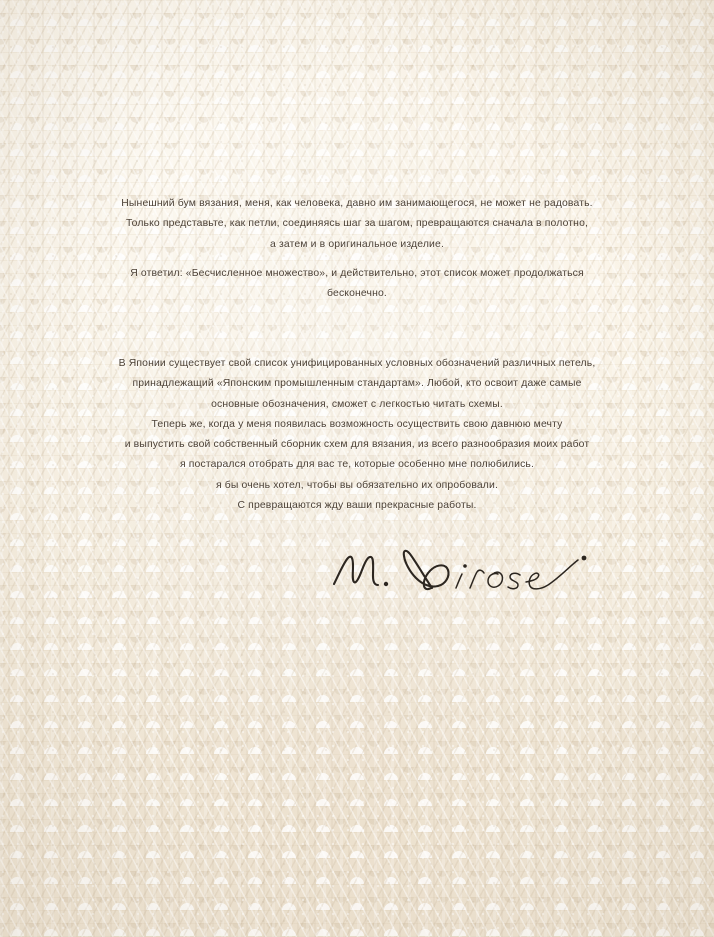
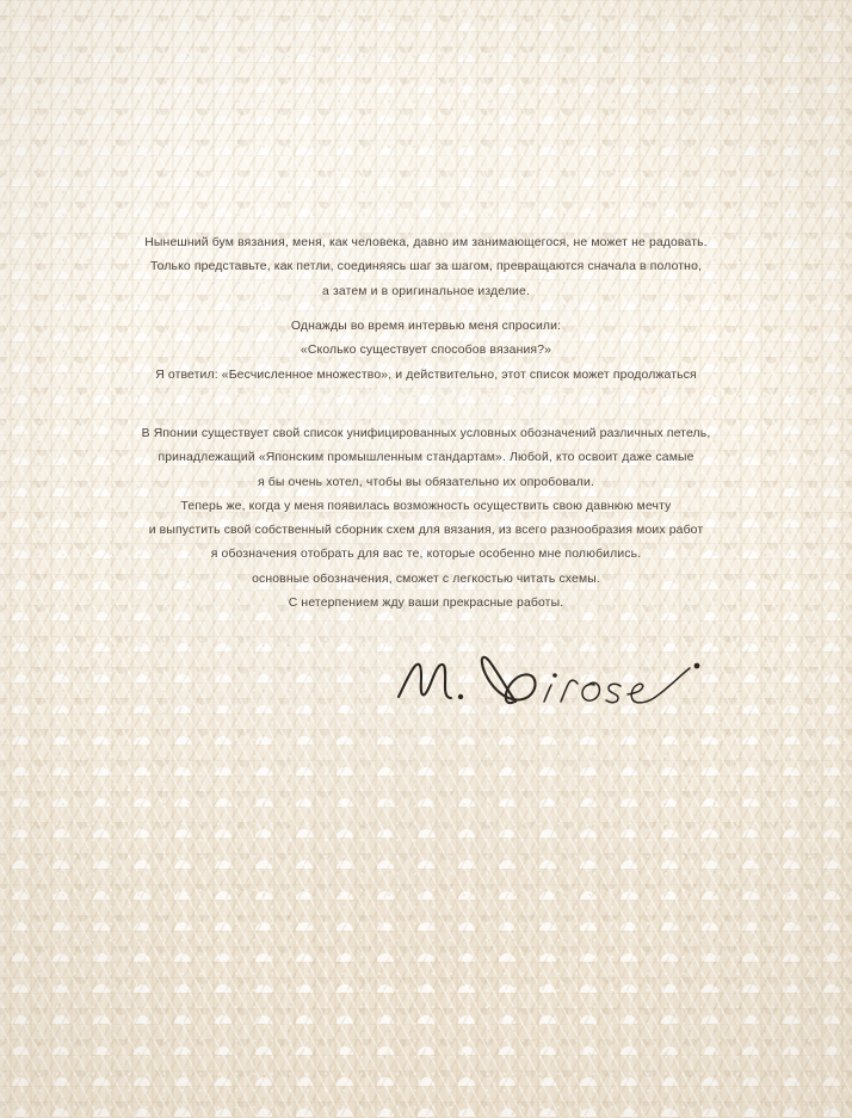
  Нынешний бум вязания, меня, как человека, давно им занимающегося, не может не радовать.
  Только представьте, как петли, соединяясь шаг за шагом, превращаются сначала в полотно,
  а затем и в оригинальное изделие.
+ Однажды во время интервью меня спросили:
+ «Сколько существует способов вязания?»
  Я ответил: «Бесчисленное множество», и действительно, этот список может продолжаться
- бесконечно.
  В Японии существует свой список унифицированных условных обозначений различных петель,
  принадлежащий «Японским промышленным стандартам». Любой, кто освоит даже самые
- основные обозначения, сможет с легкостью читать схемы.
+ я бы очень хотел, чтобы вы обязательно их опробовали.
  Теперь же, когда у меня появилась возможность осуществить свою давнюю мечту
  и выпустить свой собственный сборник схем для вязания, из всего разнообразия моих работ
- я постарался отобрать для вас те, которые особенно мне полюбились.
+ я обозначения отобрать для вас те, которые особенно мне полюбились.
- я бы очень хотел, чтобы вы обязательно их опробовали.
+ основные обозначения, сможет с легкостью читать схемы.
- С превращаются жду ваши прекрасные работы.
+ С нетерпением жду ваши прекрасные работы.
